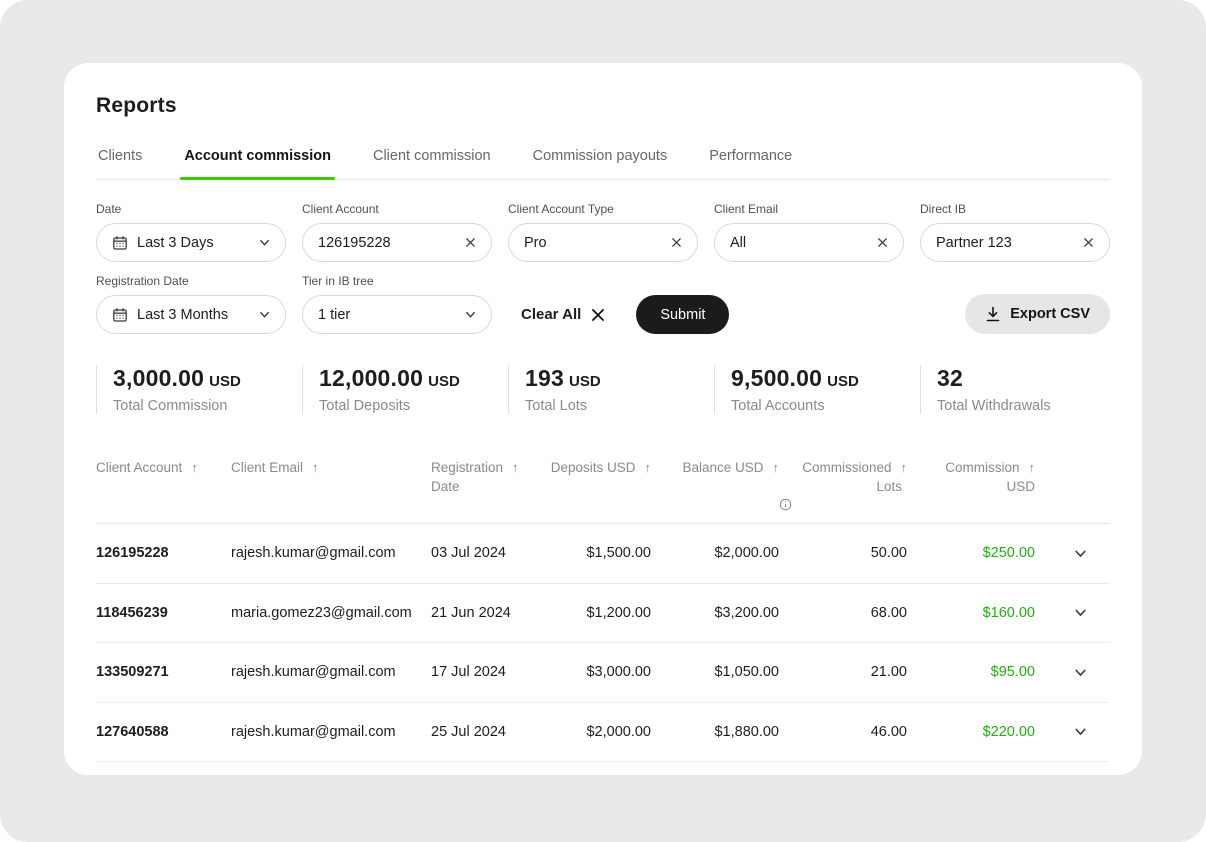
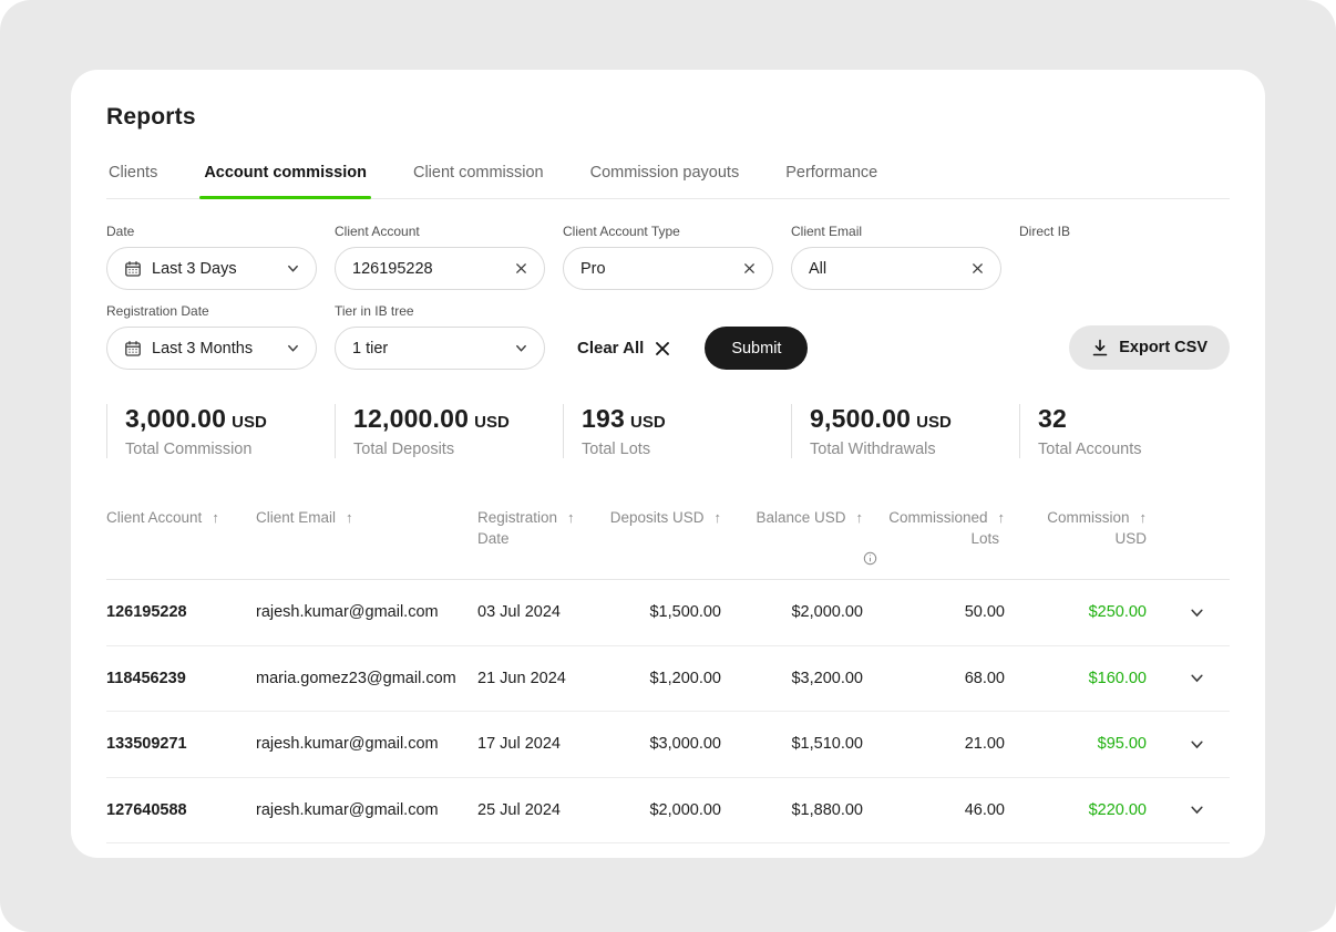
  Reports
  Clients
  Account commission
  Client commission
  Commission payouts
  Performance
  Date
  Last 3 Days
  Client Account
  126195228
  Client Account Type
  Pro
  Client Email
  All
  Direct IB
- Partner 123
  Registration Date
  Last 3 Months
  Tier in IB tree
  1 tier
  Clear All
  Submit
  Export CSV
  3,000.00 USD
  Total Commission
  12,000.00 USD
  Total Deposits
  193 USD
  Total Lots
  9,500.00 USD
- Total Accounts
+ Total Withdrawals
  32
- Total Withdrawals
+ Total Accounts
  Client Account ↑
  Client Email ↑
  Registration ↑
  Date
  Deposits USD ↑
  Balance USD ↑
  Commissioned ↑
  Lots
  Commission ↑
  USD
  126195228
  rajesh.kumar@gmail.com
  03 Jul 2024
  $1,500.00
  $2,000.00
  50.00
  $250.00
  118456239
  maria.gomez23@gmail.com
  21 Jun 2024
  $1,200.00
  $3,200.00
  68.00
  $160.00
  133509271
  rajesh.kumar@gmail.com
  17 Jul 2024
  $3,000.00
- $1,050.00
+ $1,510.00
  21.00
  $95.00
  127640588
  rajesh.kumar@gmail.com
  25 Jul 2024
  $2,000.00
  $1,880.00
  46.00
  $220.00
